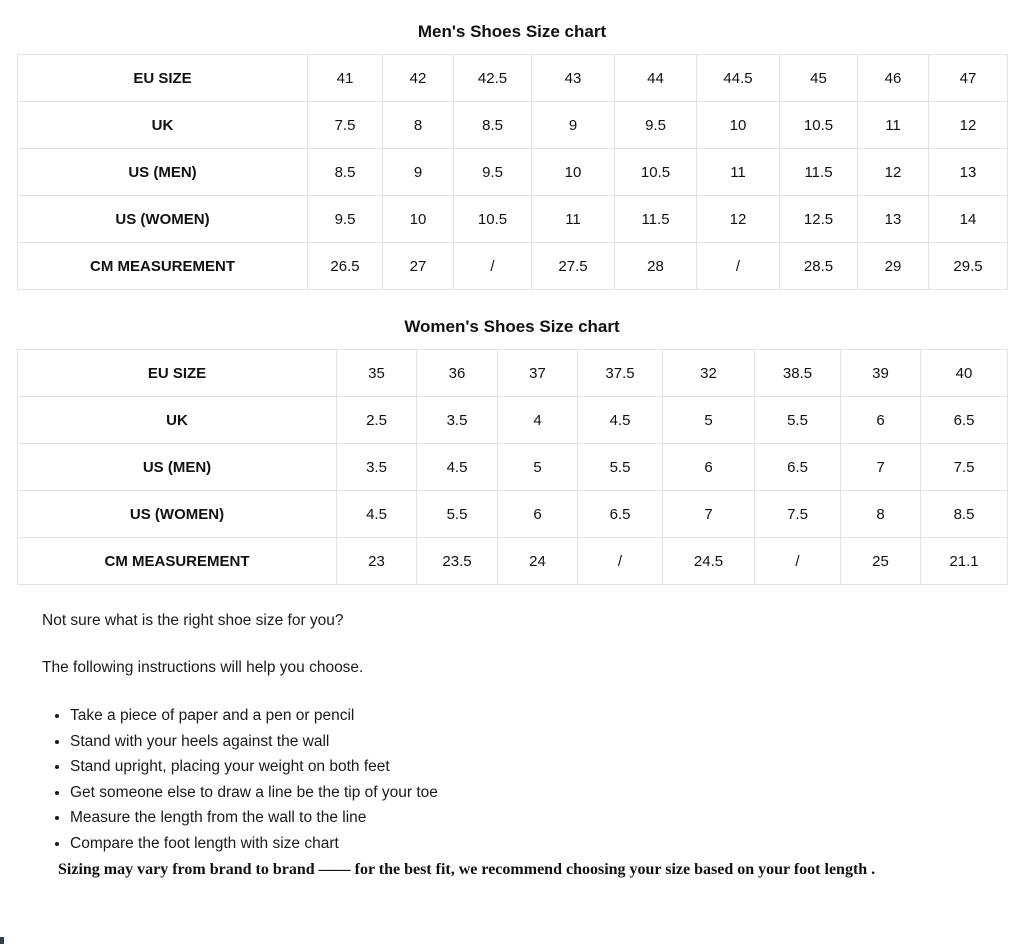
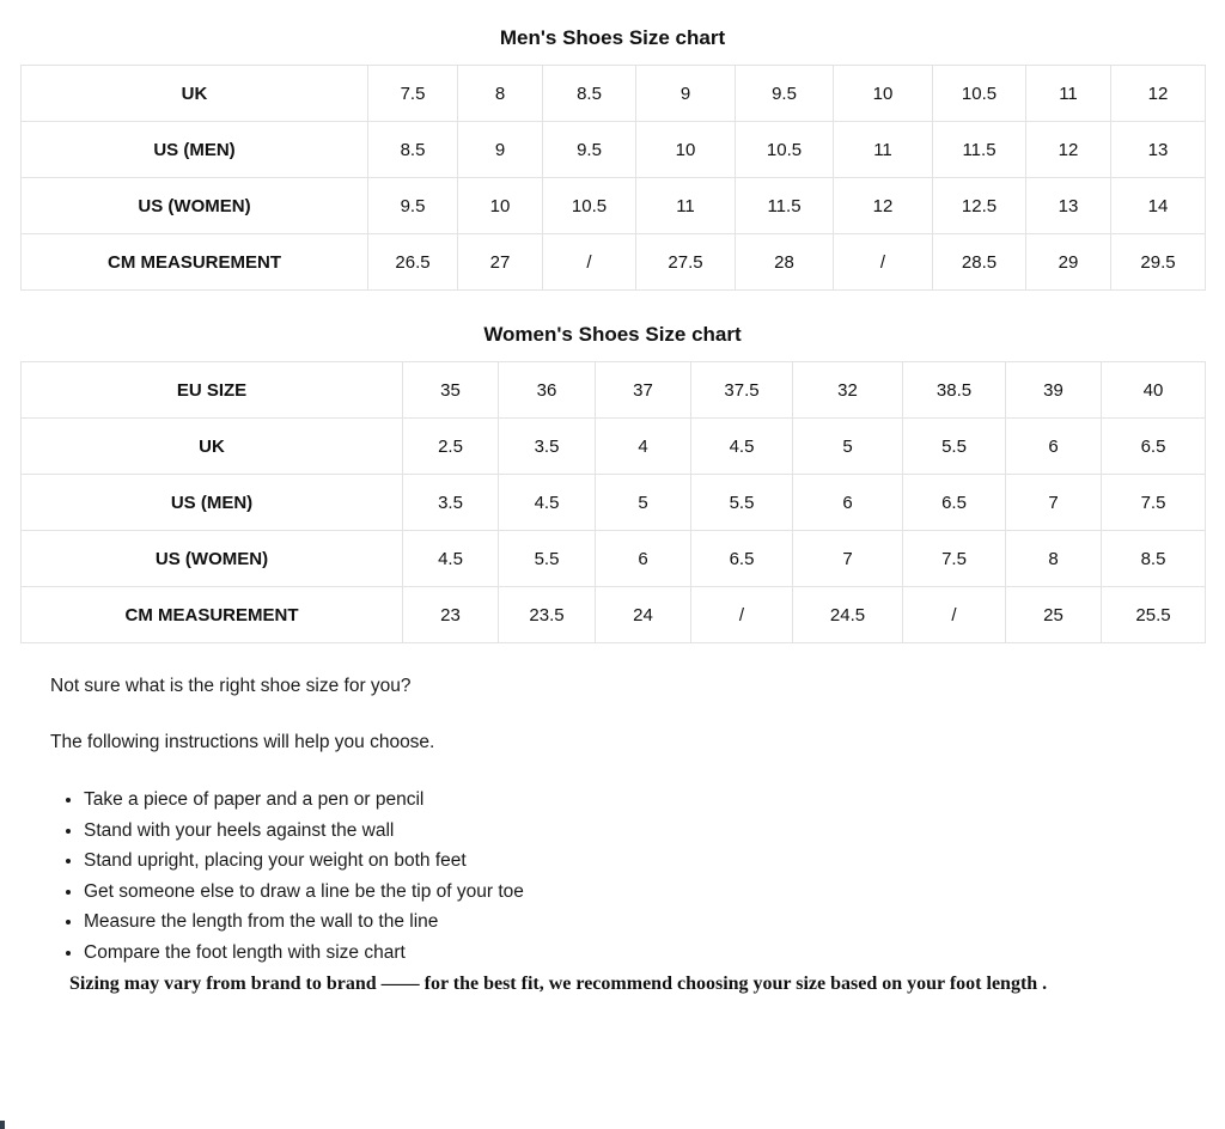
  Men's Shoes Size chart
- EU SIZE	41	42	42.5	43	44	44.5	45	46	47
  UK	7.5	8	8.5	9	9.5	10	10.5	11	12
  US (MEN)	8.5	9	9.5	10	10.5	11	11.5	12	13
  US (WOMEN)	9.5	10	10.5	11	11.5	12	12.5	13	14
  CM MEASUREMENT	26.5	27	/	27.5	28	/	28.5	29	29.5
  Women's Shoes Size chart
  EU SIZE	35	36	37	37.5	32	38.5	39	40
  UK	2.5	3.5	4	4.5	5	5.5	6	6.5
  US (MEN)	3.5	4.5	5	5.5	6	6.5	7	7.5
  US (WOMEN)	4.5	5.5	6	6.5	7	7.5	8	8.5
- CM MEASUREMENT	23	23.5	24	/	24.5	/	25	21.1
+ CM MEASUREMENT	23	23.5	24	/	24.5	/	25	25.5
  Not sure what is the right shoe size for you?
  The following instructions will help you choose.
  Take a piece of paper and a pen or pencil
  Stand with your heels against the wall
  Stand upright, placing your weight on both feet
  Get someone else to draw a line be the tip of your toe
  Measure the length from the wall to the line
  Compare the foot length with size chart
  Sizing may vary from brand to brand —— for the best fit, we recommend choosing your size based on your foot length .
